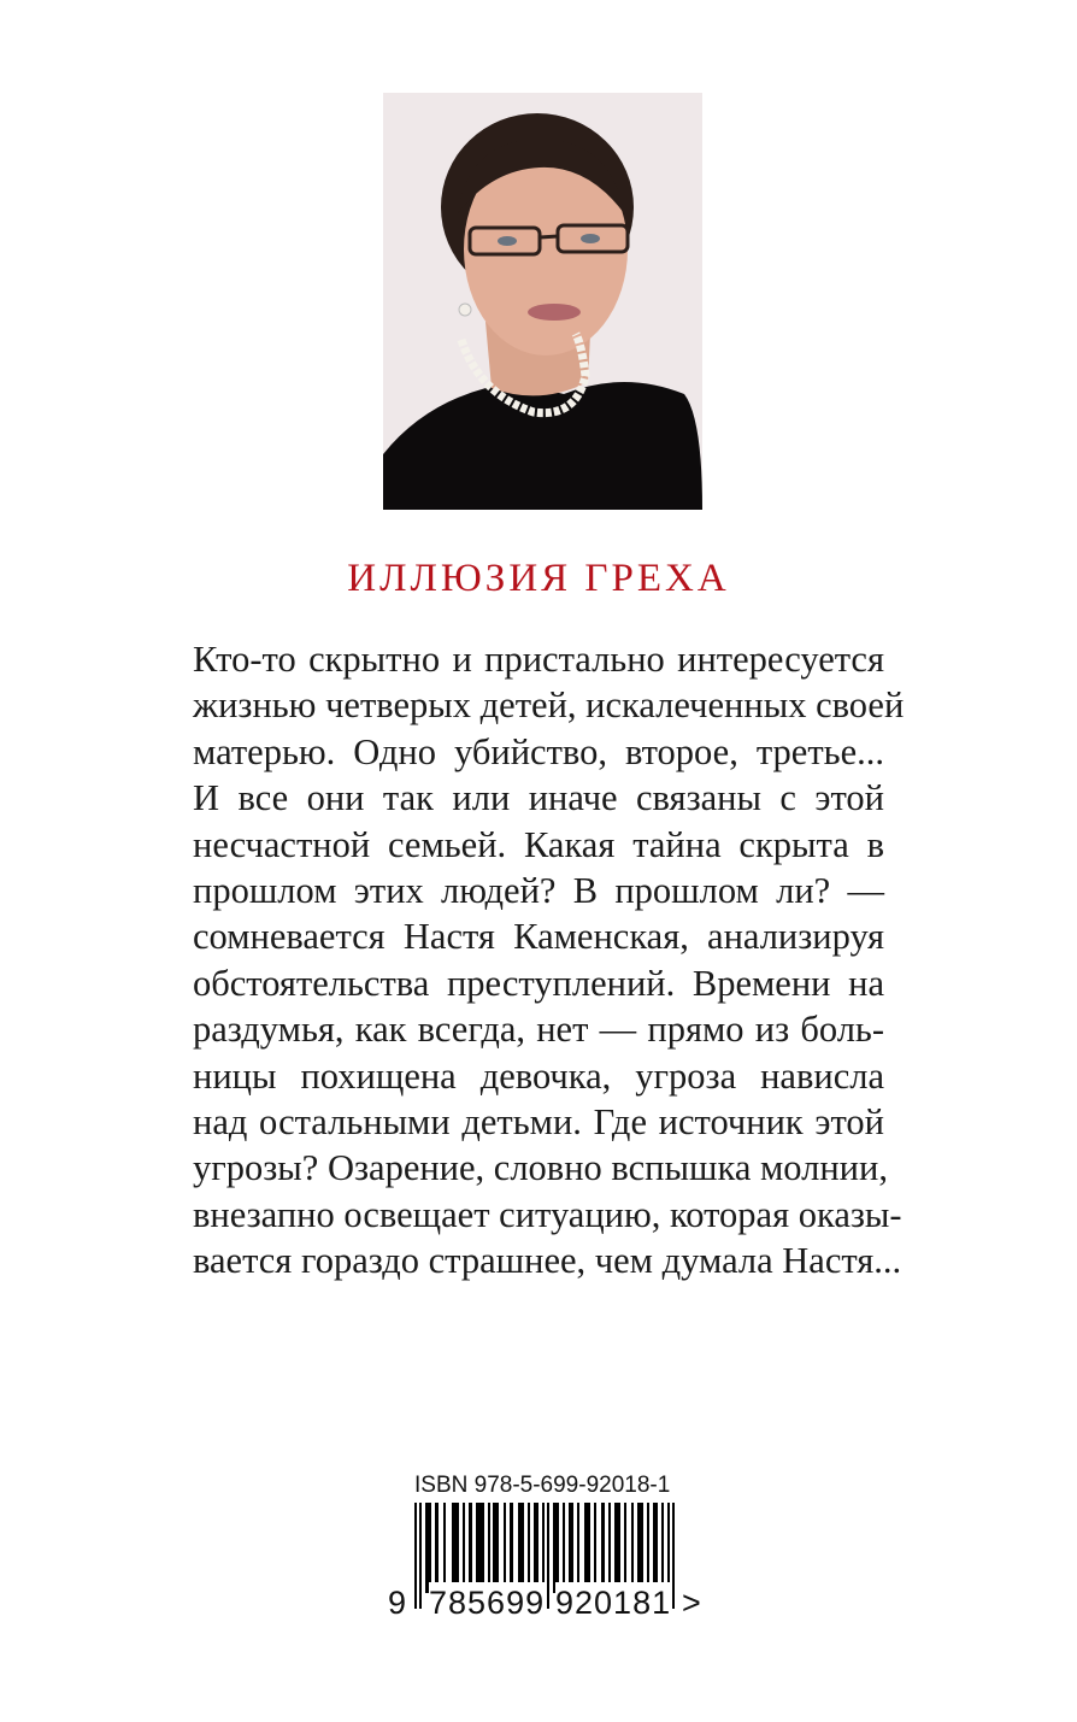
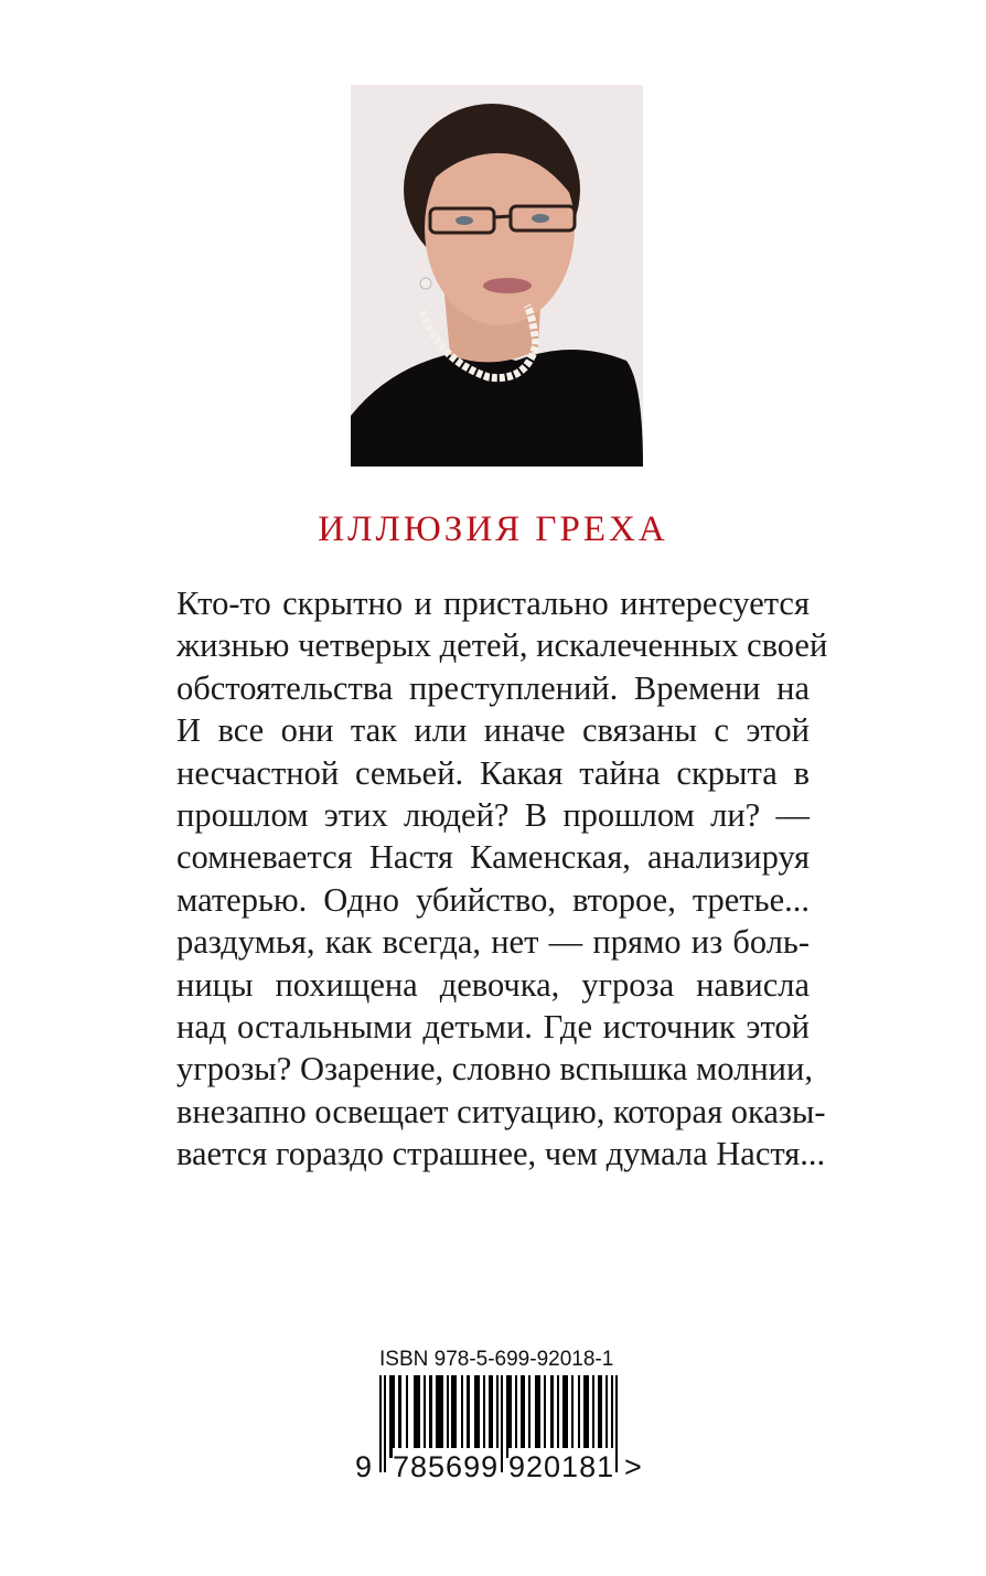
  ИЛЛЮЗИЯ ГРЕХА
  Кто-то скрытно и пристально интересуется
  жизнью четверых детей, искалеченных своей
- матерью. Одно убийство, второе, третье...
+ обстоятельства преступлений. Времени на
  И все они так или иначе связаны с этой
  несчастной семьей. Какая тайна скрыта в
  прошлом этих людей? В прошлом ли? —
  сомневается Настя Каменская, анализируя
- обстоятельства преступлений. Времени на
+ матерью. Одно убийство, второе, третье...
  раздумья, как всегда, нет — прямо из боль-
  ницы похищена девочка, угроза нависла
  над остальными детьми. Где источник этой
  угрозы? Озарение, словно вспышка молнии,
  внезапно освещает ситуацию, которая оказы-
  вается гораздо страшнее, чем думала Настя...
  ISBN 978-5-699-92018-1
  9
  785699
  920181
  >
